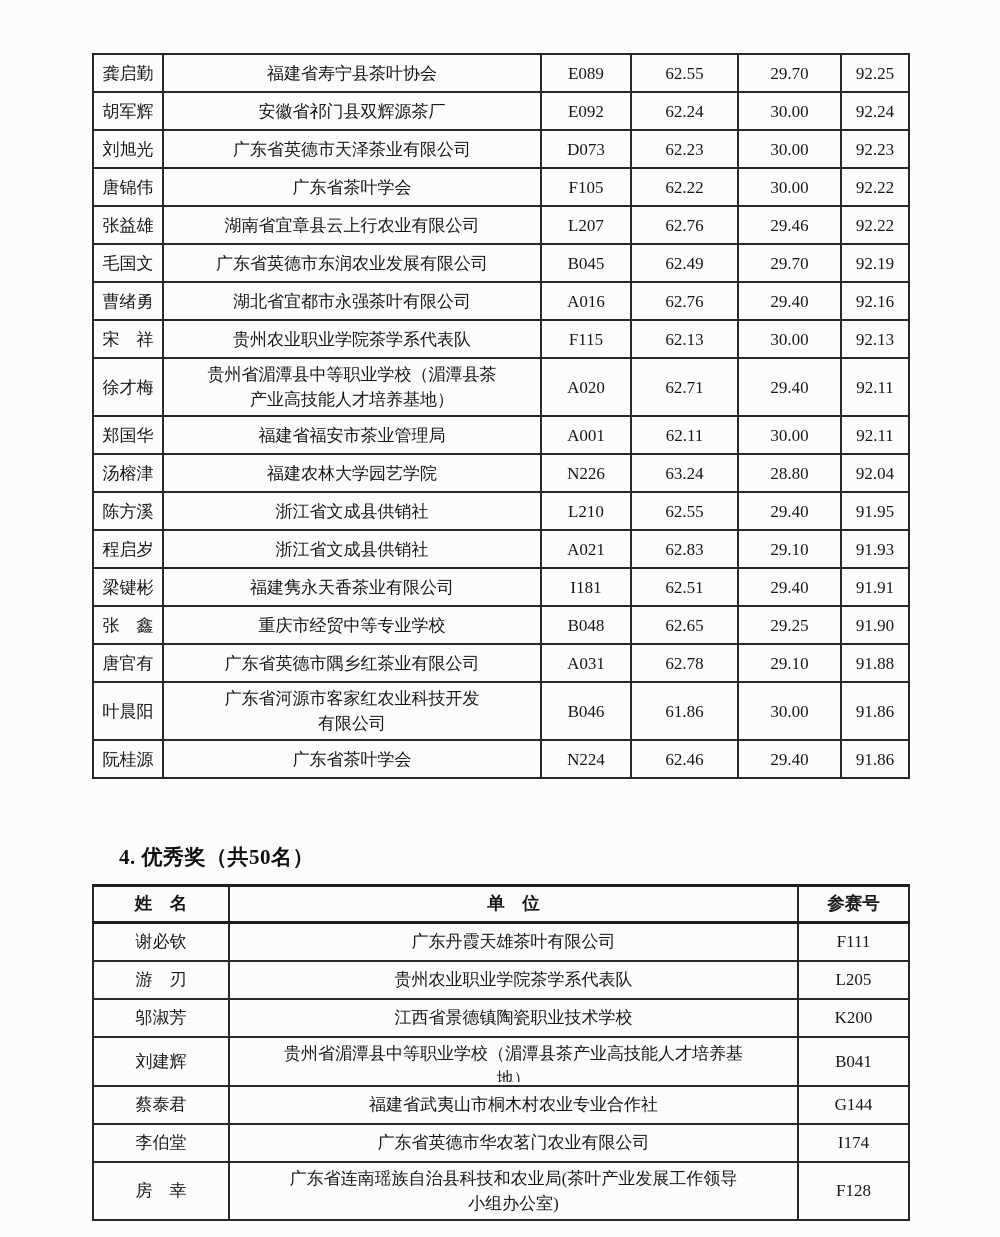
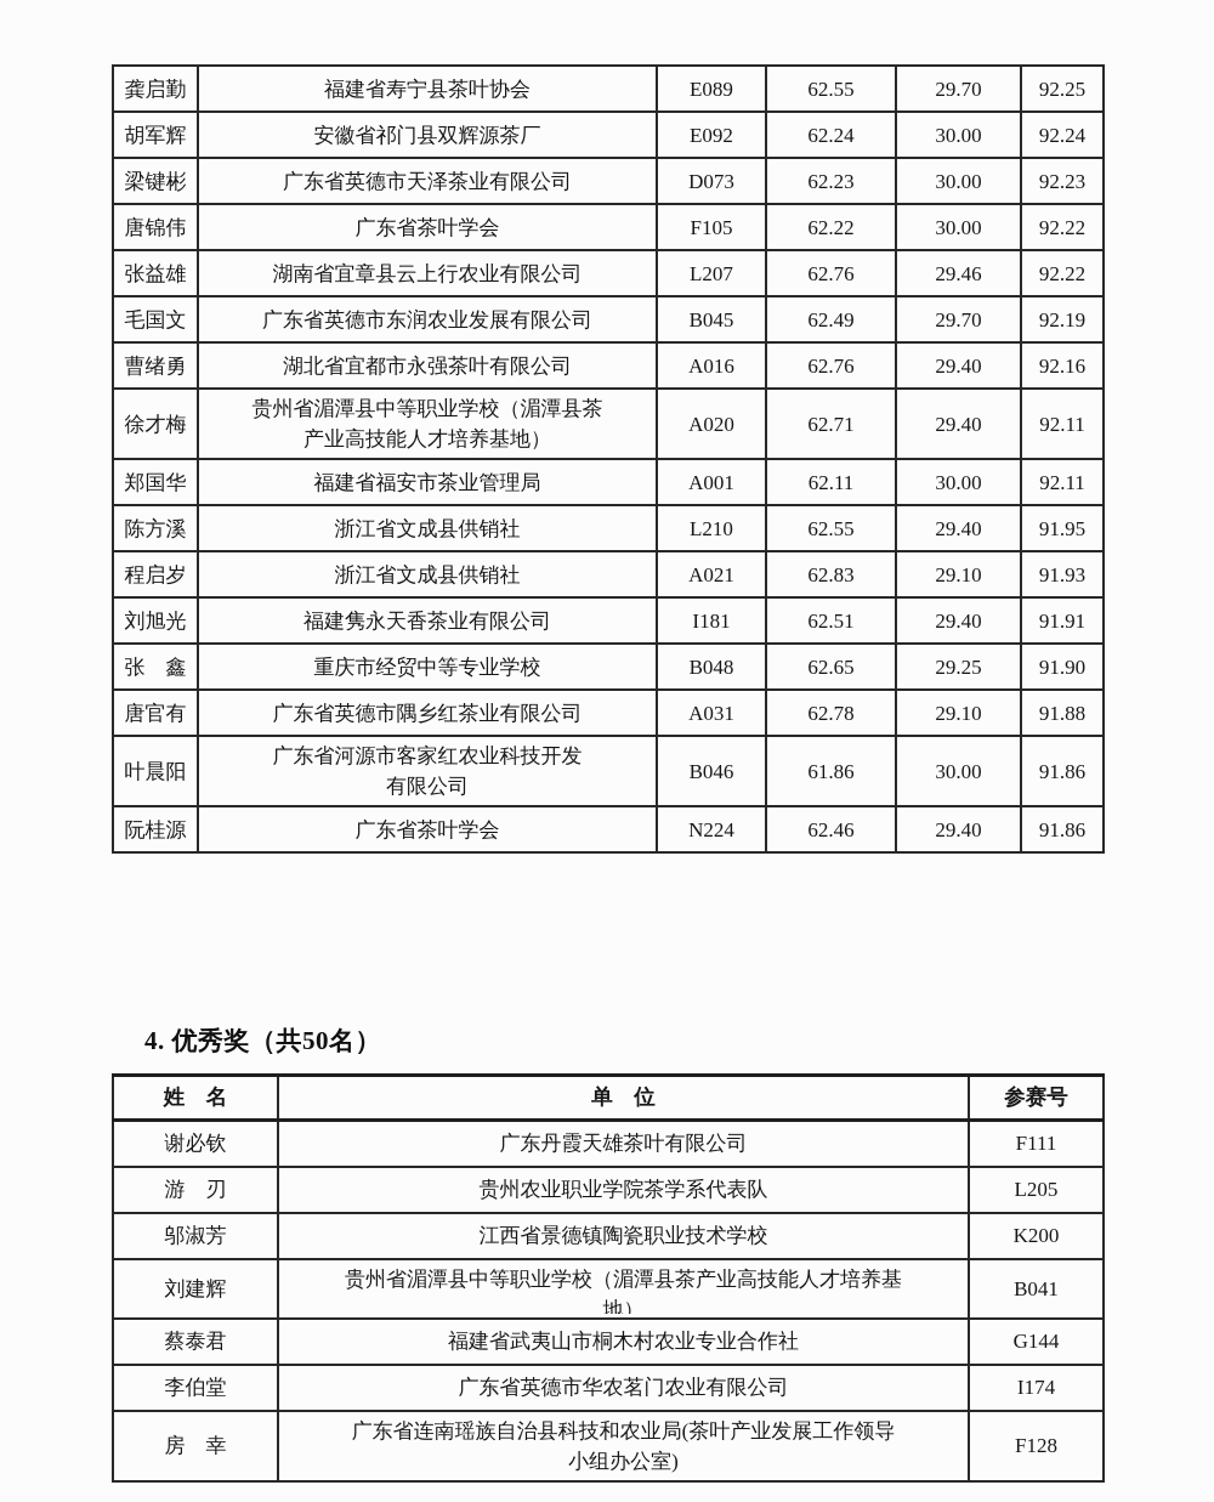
  龚启勤	福建省寿宁县茶叶协会	E089	62.55	29.70	92.25
  胡军辉	安徽省祁门县双辉源茶厂	E092	62.24	30.00	92.24
- 刘旭光	广东省英德市天泽茶业有限公司	D073	62.23	30.00	92.23
+ 梁键彬	广东省英德市天泽茶业有限公司	D073	62.23	30.00	92.23
  唐锦伟	广东省茶叶学会	F105	62.22	30.00	92.22
  张益雄	湖南省宜章县云上行农业有限公司	L207	62.76	29.46	92.22
  毛国文	广东省英德市东润农业发展有限公司	B045	62.49	29.70	92.19
  曹绪勇	湖北省宜都市永强茶叶有限公司	A016	62.76	29.40	92.16
- 宋 祥	贵州农业职业学院茶学系代表队	F115	62.13	30.00	92.13
  徐才梅	贵州省湄潭县中等职业学校（湄潭县茶 产业高技能人才培养基地）	A020	62.71	29.40	92.11
  郑国华	福建省福安市茶业管理局	A001	62.11	30.00	92.11
- 汤榕津	福建农林大学园艺学院	N226	63.24	28.80	92.04
  陈方溪	浙江省文成县供销社	L210	62.55	29.40	91.95
  程启岁	浙江省文成县供销社	A021	62.83	29.10	91.93
- 梁键彬	福建隽永天香茶业有限公司	I181	62.51	29.40	91.91
+ 刘旭光	福建隽永天香茶业有限公司	I181	62.51	29.40	91.91
  张 鑫	重庆市经贸中等专业学校	B048	62.65	29.25	91.90
  唐官有	广东省英德市隅乡红茶业有限公司	A031	62.78	29.10	91.88
  叶晨阳	广东省河源市客家红农业科技开发 有限公司	B046	61.86	30.00	91.86
  阮桂源	广东省茶叶学会	N224	62.46	29.40	91.86
  4. 优秀奖（共50名）
  姓 名	单 位	参赛号
  谢必钦	广东丹霞天雄茶叶有限公司	F111
  游 刃	贵州农业职业学院茶学系代表队	L205
  邬淑芳	江西省景德镇陶瓷职业技术学校	K200
  刘建辉	贵州省湄潭县中等职业学校（湄潭县茶产业高技能人才培养基 地）	B041
  蔡泰君	福建省武夷山市桐木村农业专业合作社	G144
  李伯堂	广东省英德市华农茗门农业有限公司	I174
  房 幸	广东省连南瑶族自治县科技和农业局(茶叶产业发展工作领导 小组办公室)	F128
